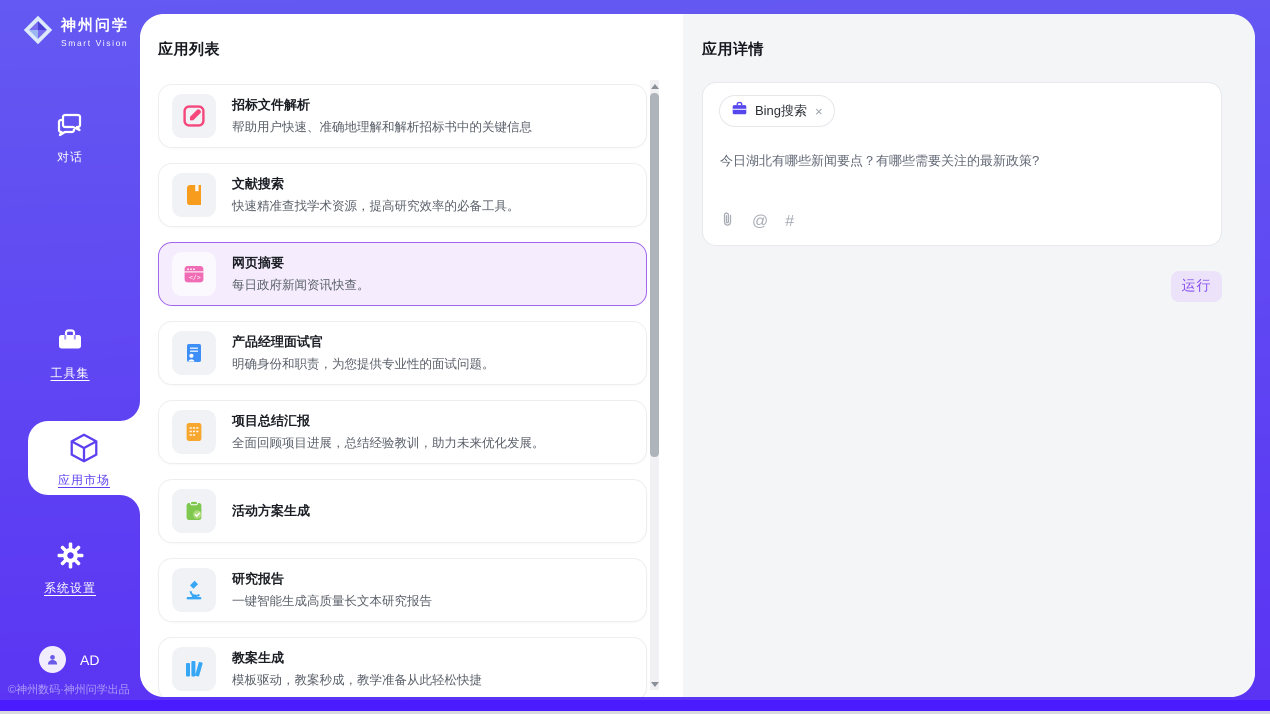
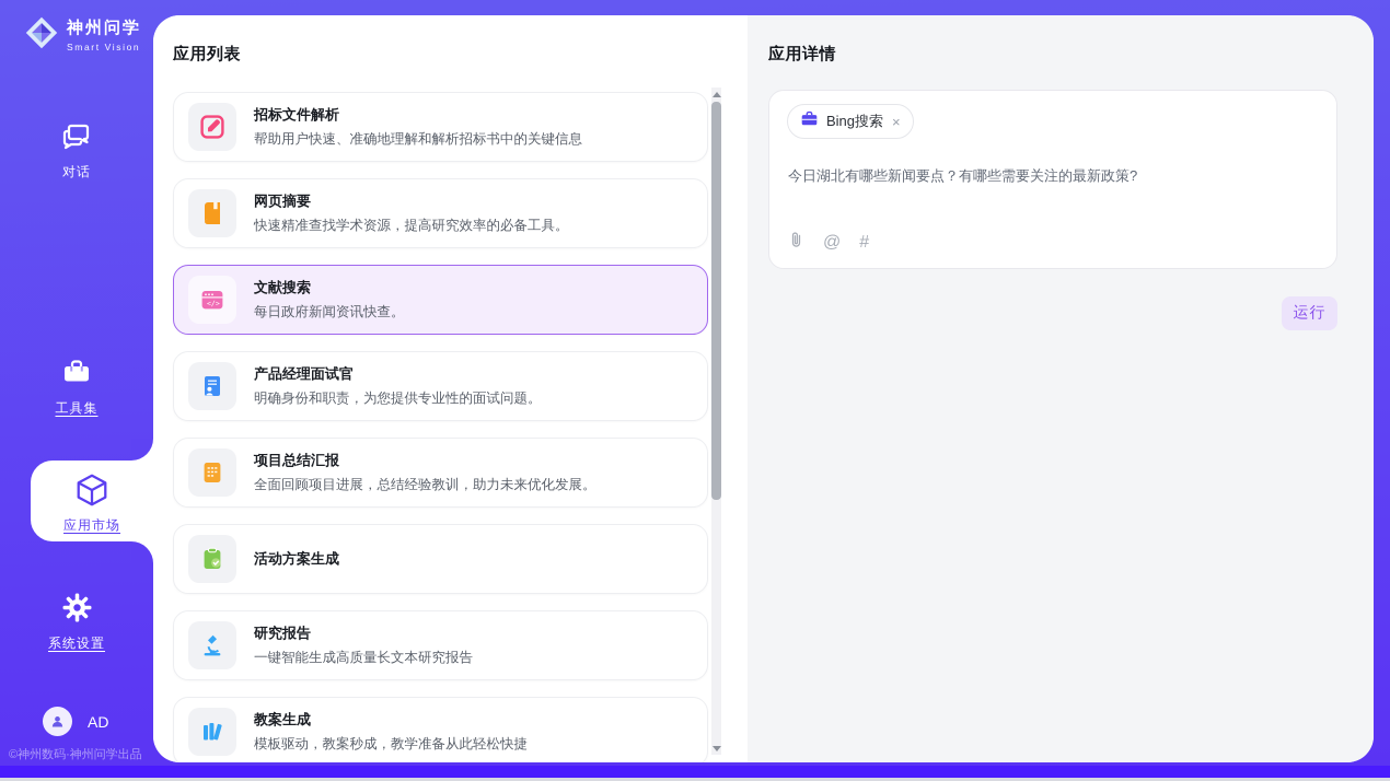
  神州问学
  Smart Vision
  对话
  工具集
  系统设置
  AD
  ©神州数码·神州问学出品
  应用市场
  应用列表
  招标文件解析
  帮助用户快速、准确地理解和解析招标书中的关键信息
- 文献搜索
+ 网页摘要
  快速精准查找学术资源，提高研究效率的必备工具。
  </>
- 网页摘要
+ 文献搜索
  每日政府新闻资讯快查。
  产品经理面试官
  明确身份和职责，为您提供专业性的面试问题。
  项目总结汇报
  全面回顾项目进展，总结经验教训，助力未来优化发展。
  活动方案生成
  研究报告
  一键智能生成高质量长文本研究报告
  教案生成
  模板驱动，教案秒成，教学准备从此轻松快捷
  应用详情
  Bing搜索
  ×
  今日湖北有哪些新闻要点？有哪些需要关注的最新政策?
  @
  #
  运行
